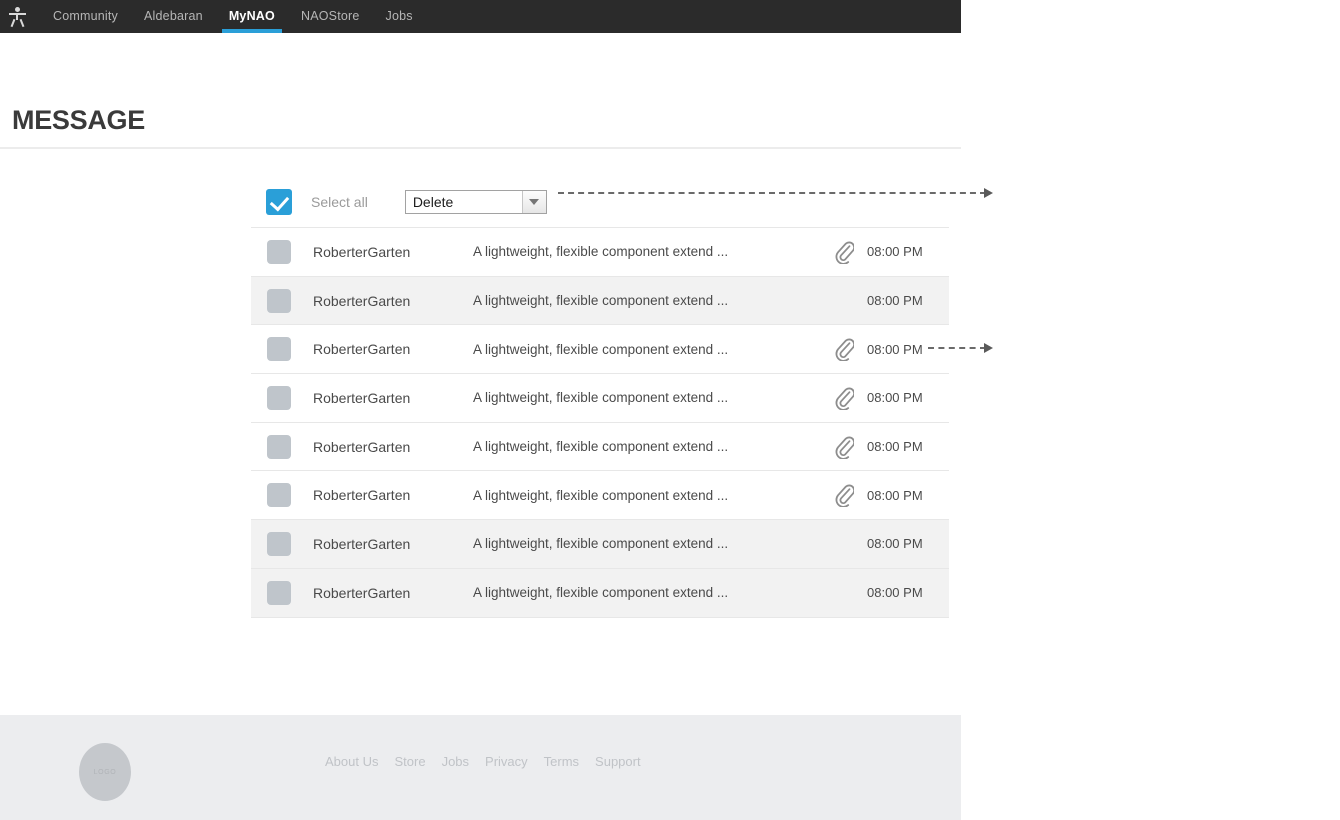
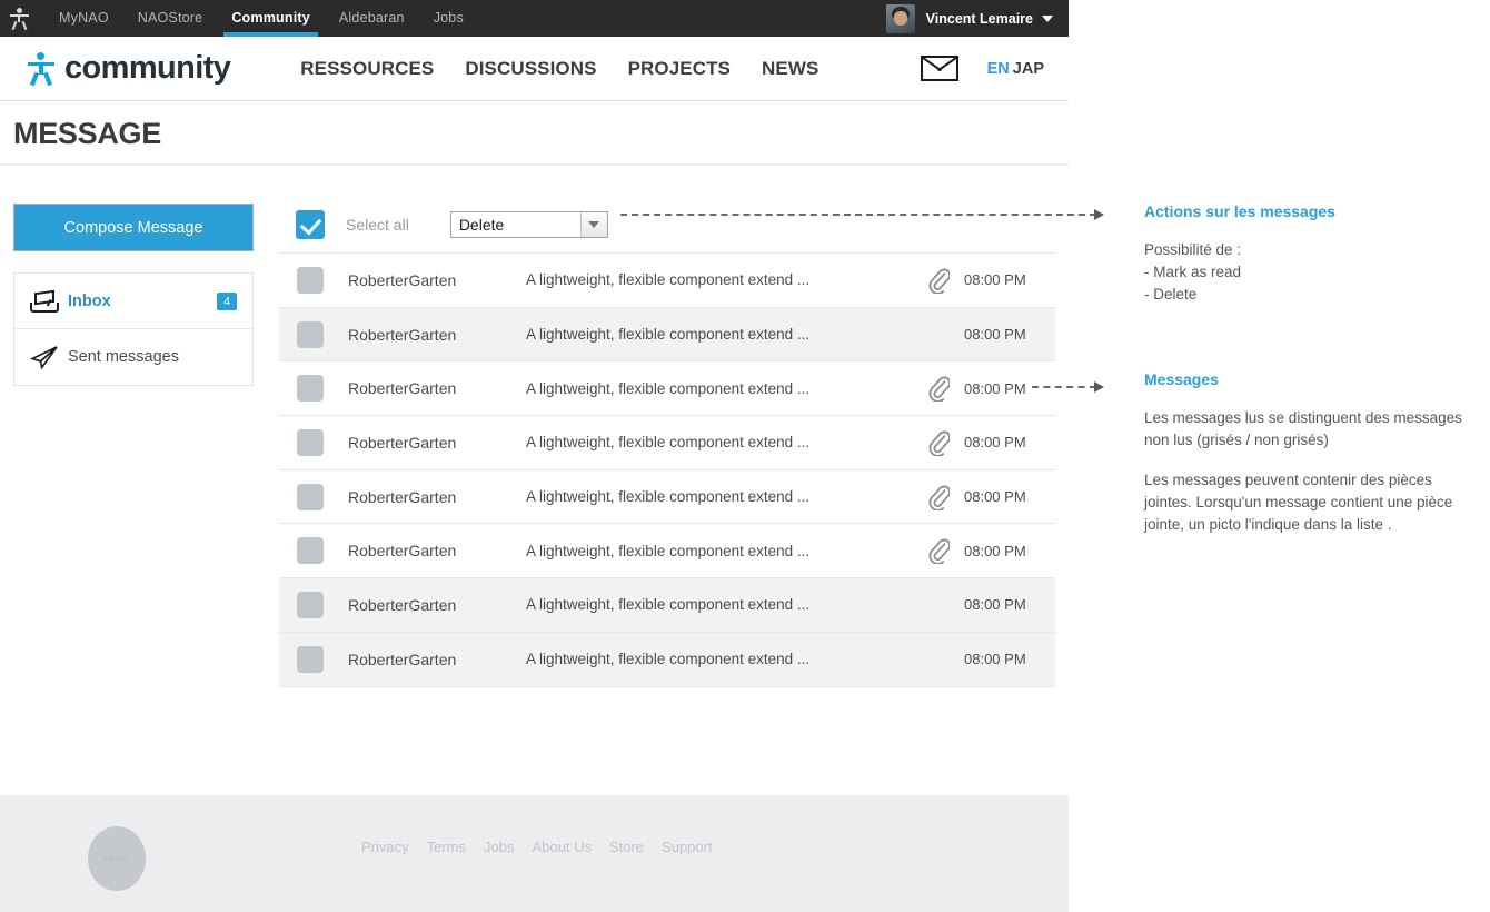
- Community
+ MyNAO
- Aldebaran
+ NAOStore
- MyNAO
+ Community
- NAOStore
+ Aldebaran
  Jobs
+ Vincent Lemaire
+ community
+ RESSOURCES
+ DISCUSSIONS
+ PROJECTS
+ NEWS
+ EN JAP
  MESSAGE
+ Compose Message
+ Inbox
+ 4
+ Sent messages
  Select all
  Delete
  RoberterGarten
  A lightweight, flexible component extend ...
  08:00 PM
  RoberterGarten
  A lightweight, flexible component extend ...
  08:00 PM
  RoberterGarten
  A lightweight, flexible component extend ...
  08:00 PM
  RoberterGarten
  A lightweight, flexible component extend ...
  08:00 PM
  RoberterGarten
  A lightweight, flexible component extend ...
  08:00 PM
  RoberterGarten
  A lightweight, flexible component extend ...
  08:00 PM
  RoberterGarten
  A lightweight, flexible component extend ...
  08:00 PM
  RoberterGarten
  A lightweight, flexible component extend ...
  08:00 PM
+ Actions sur les messages
+ Possibilité de :
+ - Mark as read
+ - Delete
+ Messages
+ Les messages lus se distinguent des messages non lus (grisés / non grisés)
+ Les messages peuvent contenir des pièces jointes. Lorsqu'un message contient une pièce jointe, un picto l'indique dans la liste .
- About Us
+ Privacy
- Store
+ Terms
  Jobs
- Privacy
+ About Us
- Terms
+ Store
  Support
